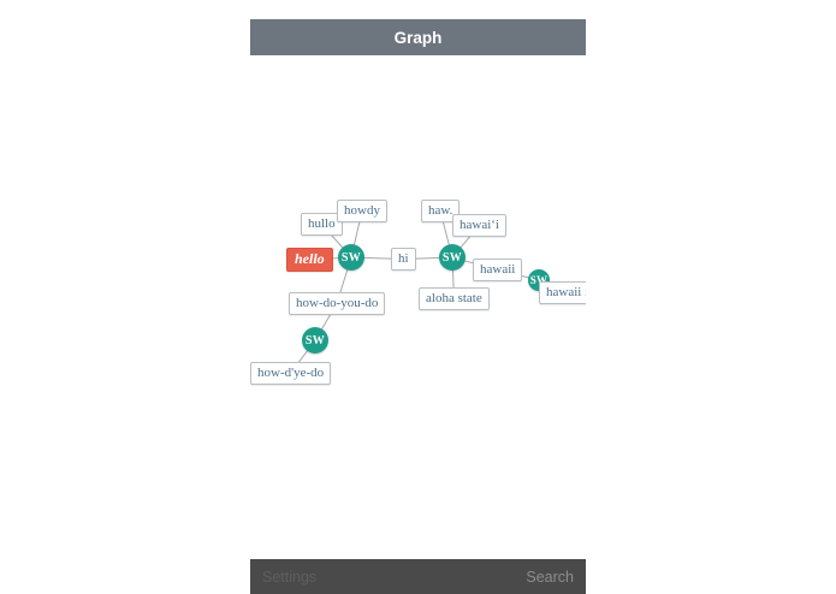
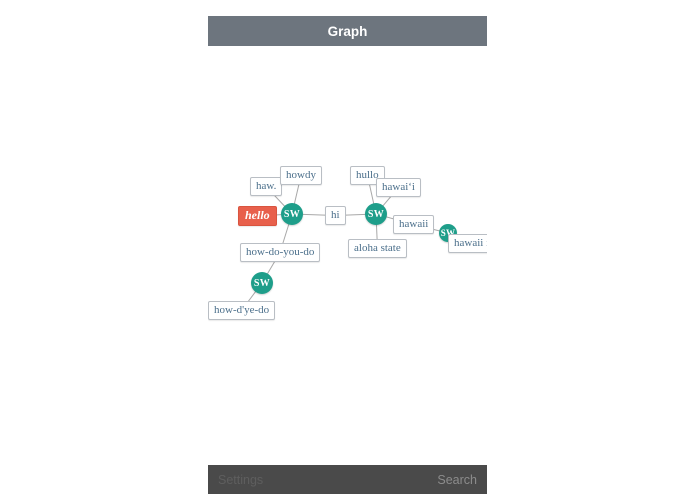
  Graph
  hello
  SW
- hullo
+ haw.
  howdy
  how-do-you-do
  SW
  how-d'ye-do
  hi
  SW
- haw.
+ hullo
  hawai‘i
  hawaii
  aloha state
  SW
  hawaii
  Search
